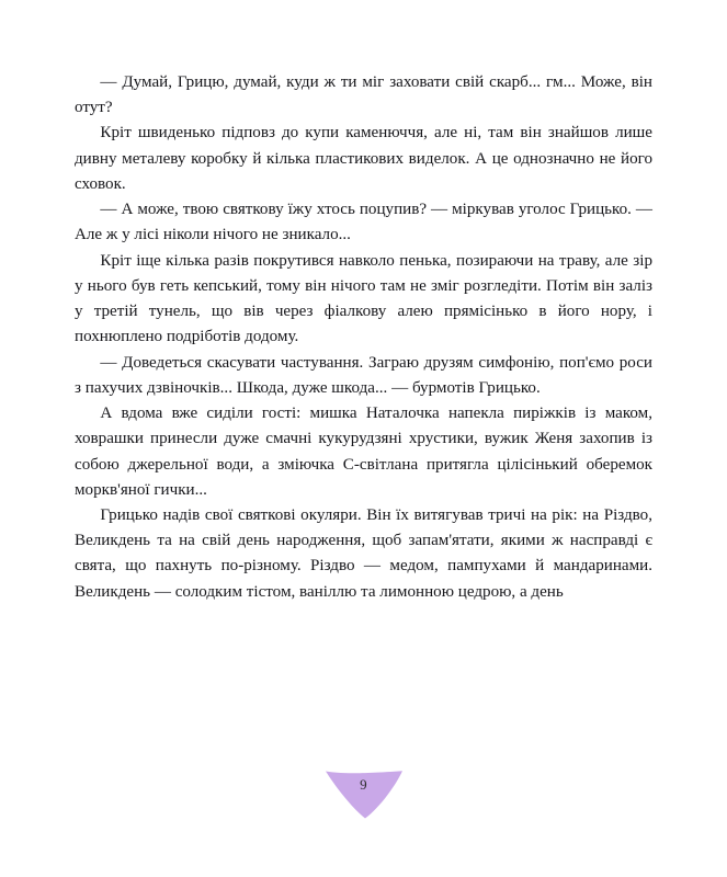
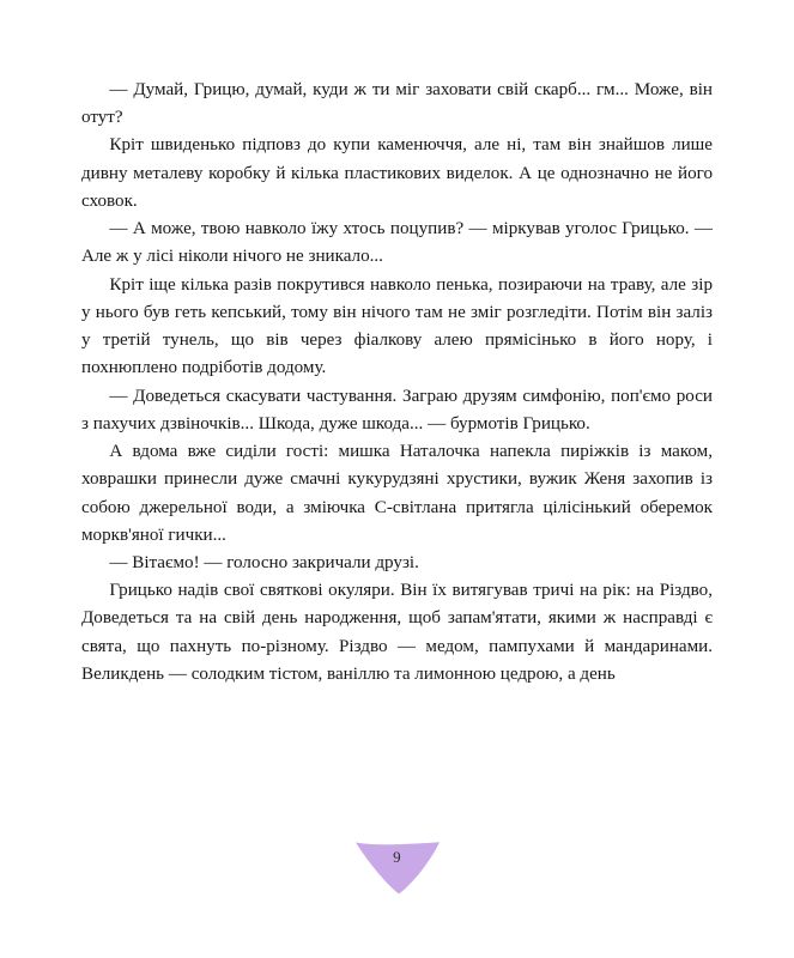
  — Думай, Грицю, думай, куди ж ти міг заховати свій скарб... гм... Може, він отут?
  Кріт швиденько підповз до купи каменюччя, але ні, там він знайшов лише дивну металеву коробку й кілька пластикових виделок. А це однозначно не його сховок.
- — А може, твою святкову їжу хтось поцупив? — міркував уголос Грицько. — Але ж у лісі ніколи нічого не зникало...
+ — А може, твою навколо їжу хтось поцупив? — міркував уголос Грицько. — Але ж у лісі ніколи нічого не зникало...
  Кріт іще кілька разів покрутився навколо пенька, позираючи на траву, але зір у нього був геть кепський, тому він нічого там не зміг розгледіти. Потім він заліз у третій тунель, що вів через фіалкову алею прямісінько в його нору, і похнюплено подріботів додому.
  — Доведеться скасувати частування. Заграю друзям симфонію, поп'ємо роси з пахучих дзвіночків... Шкода, дуже шкода... — бурмотів Грицько.
  А вдома вже сиділи гості: мишка Наталочка напекла пиріжків із маком, ховрашки принесли дуже смачні кукурудзяні хрустики, вужик Женя захопив із собою джерельної води, а змiючка С-світлана притягла цілісінький оберемок моркв'яної гички...
+ — Вітаємо! — голосно закричали друзі.
- Грицько надів свої святкові окуляри. Він їх витягував тричі на рік: на Різдво, Великдень та на свій день народження, щоб запам'ятати, якими ж насправді є свята, що пахнуть по-різному. Різдво — медом, пампухами й мандаринами. Великдень — солодким тістом, ваніллю та лимонною цедрою, а день
+ Грицько надів свої святкові окуляри. Він їх витягував тричі на рік: на Різдво, Доведеться та на свій день народження, щоб запам'ятати, якими ж насправді є свята, що пахнуть по-різному. Різдво — медом, пампухами й мандаринами. Великдень — солодким тістом, ваніллю та лимонною цедрою, а день
  9
